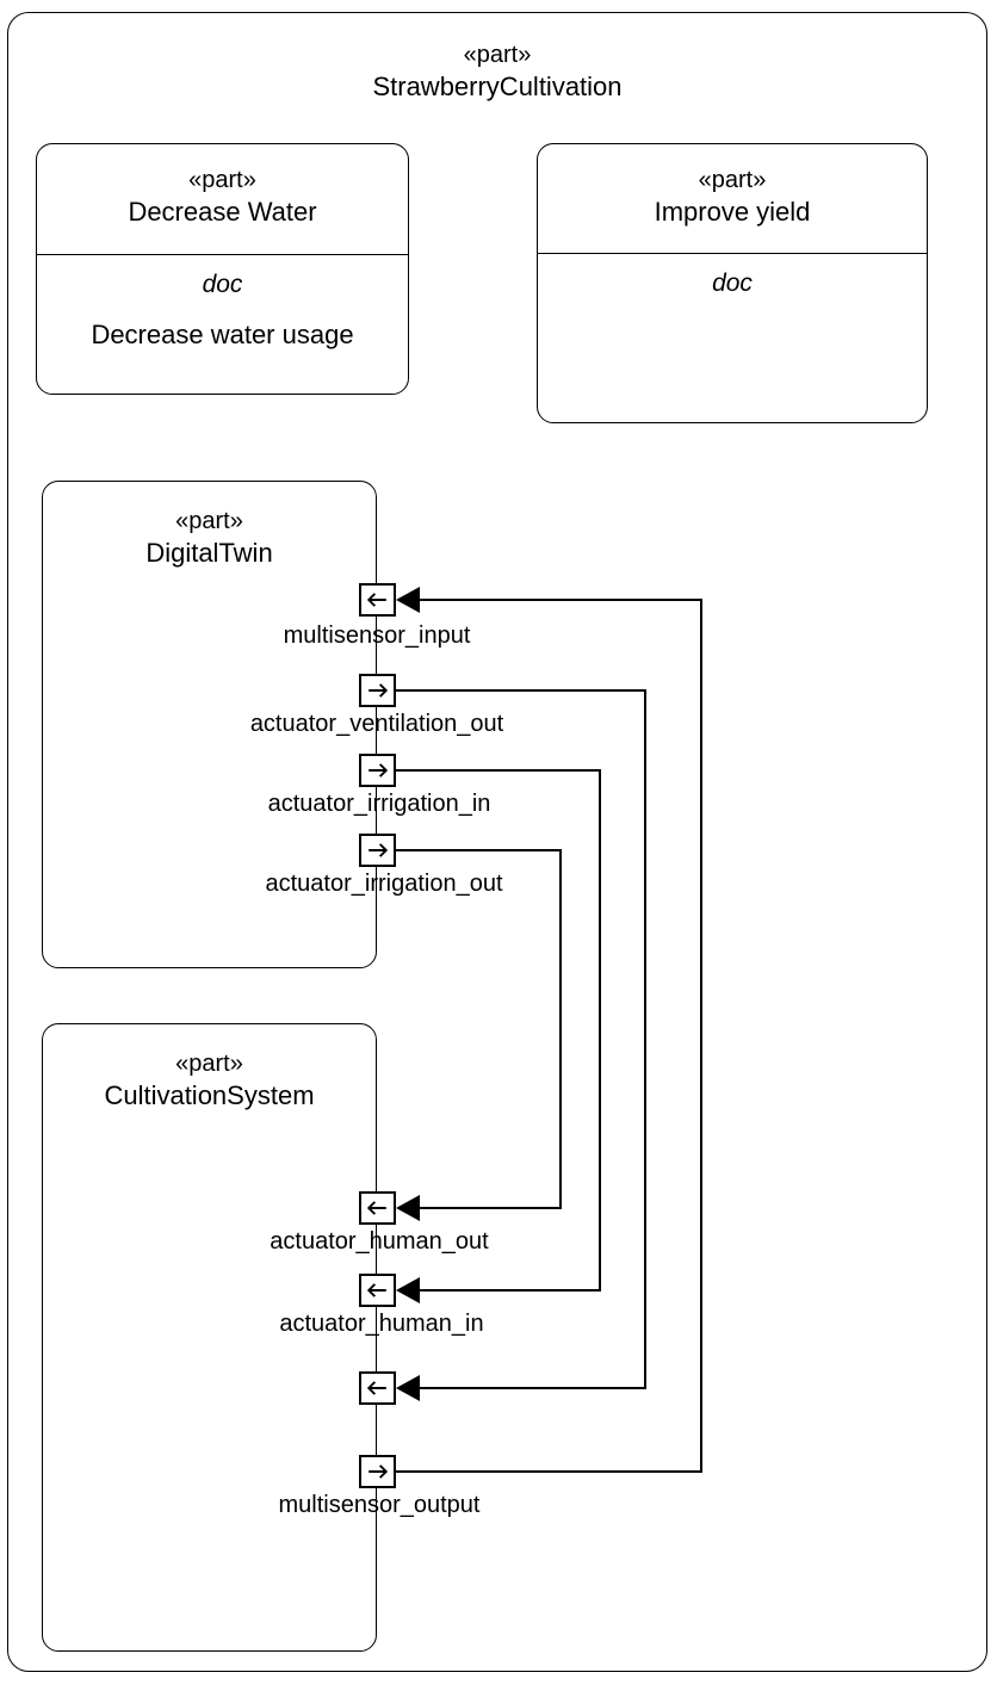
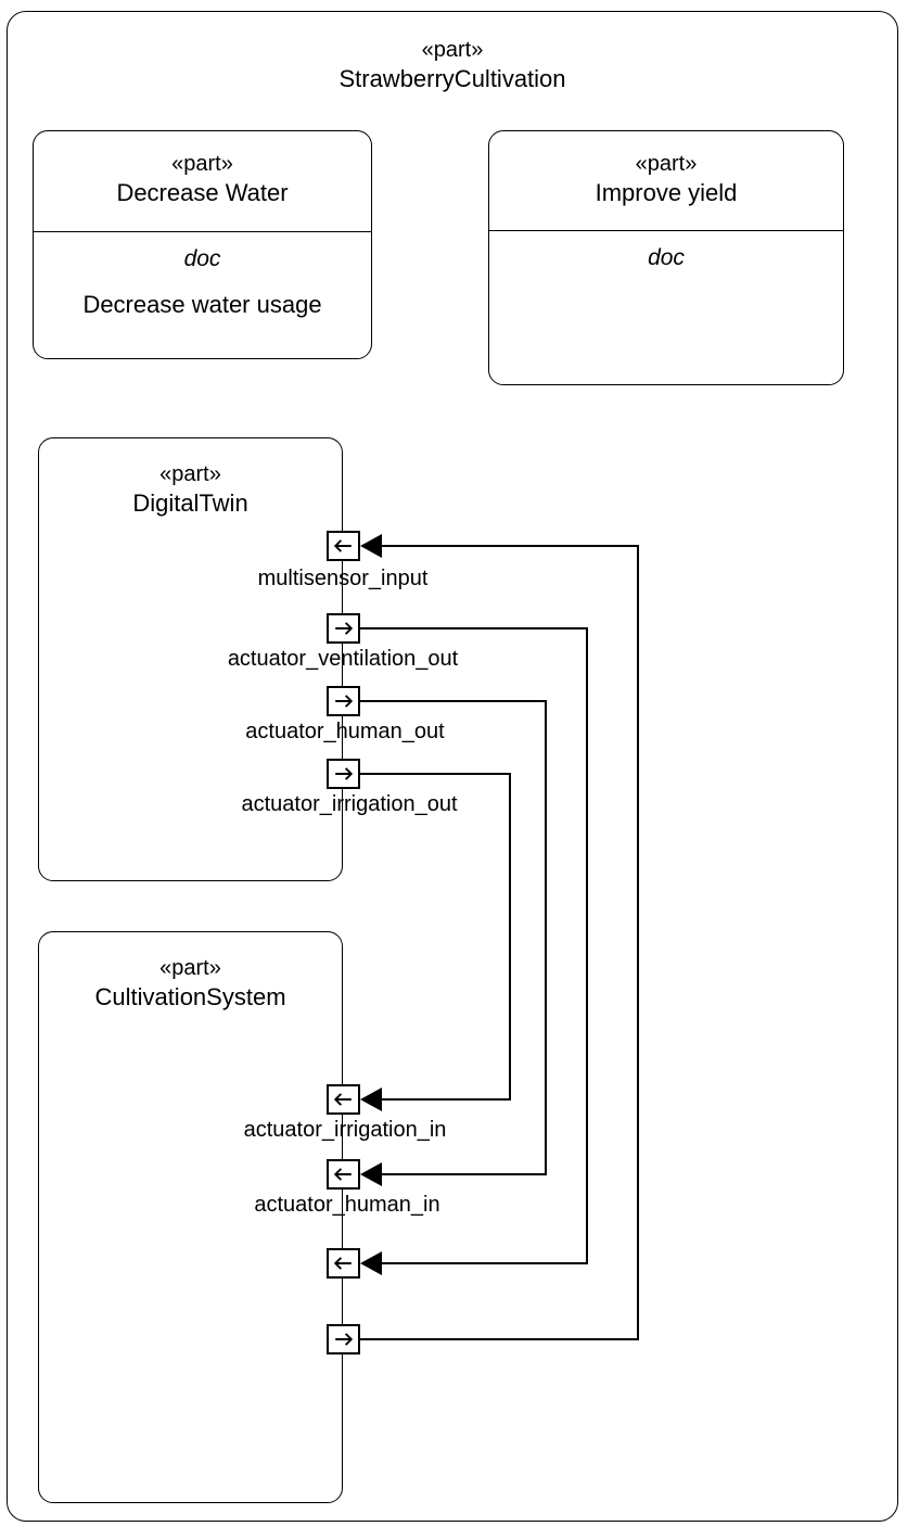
  «part»
  StrawberryCultivation
  «part»
  Decrease Water
  doc
  Decrease water usage
  «part»
  Improve yield
  doc
  «part»
  DigitalTwin
  «part»
  CultivationSystem
  multisensor_input
  actuator_ventilation_out
- actuator_irrigation_in
+ actuator_human_out
  actuator_irrigation_out
- actuator_human_out
+ actuator_irrigation_in
  actuator_human_in
- multisensor_output
